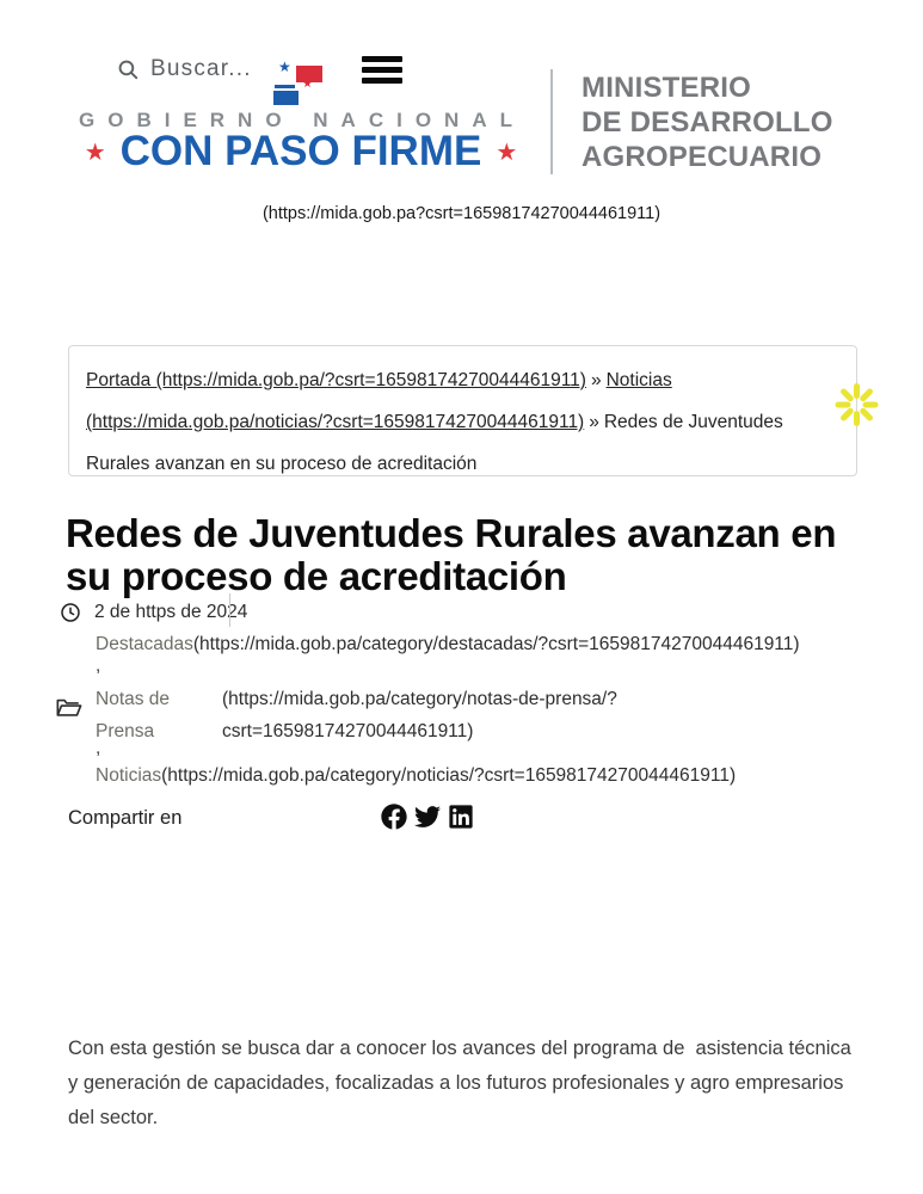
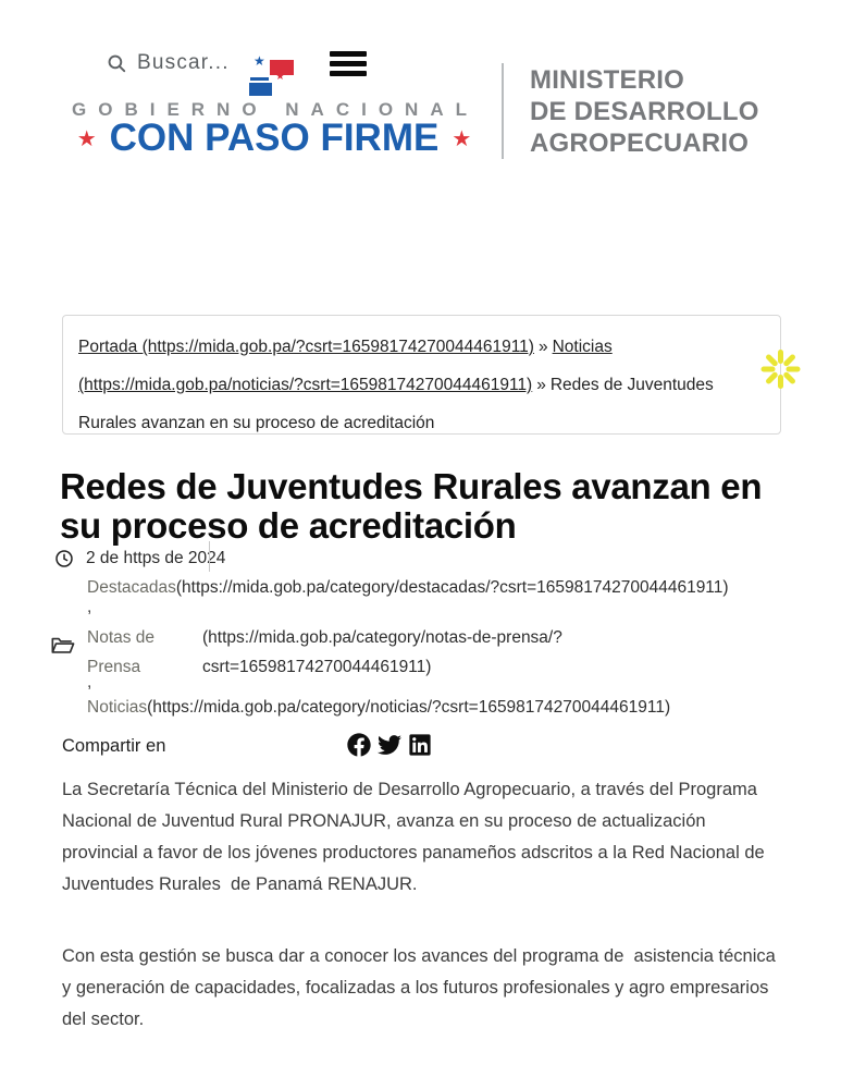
  Buscar...
  ★
  ★
  GOBIERNO NACIONAL
  ★
  CON PASO FIRME
  ★
  MINISTERIO
  DE DESARROLLO
  AGROPECUARIO
- (https://mida.gob.pa?csrt=16598174270044461911)
  Portada (https://mida.gob.pa/?csrt=16598174270044461911) » Noticias (https://mida.gob.pa/noticias/?csrt=16598174270044461911) » Redes de Juventudes Rurales avanzan en su proceso de acreditación
  Redes de Juventudes Rurales avanzan en su proceso de acreditación
  2 de https de 2024
  Destacadas(https://mida.gob.pa/category/destacadas/?csrt=16598174270044461911)
  ,
  Notas de Prensa
  (https://mida.gob.pa/category/notas-de-prensa/?csrt=16598174270044461911)
  ,
  Noticias(https://mida.gob.pa/category/noticias/?csrt=16598174270044461911)
  Compartir en
+ La Secretaría Técnica del Ministerio de Desarrollo Agropecuario, a través del Programa
+ Nacional de Juventud Rural PRONAJUR, avanza en su proceso de actualización
+ provincial a favor de los jóvenes productores panameños adscritos a la Red Nacional de
+ Juventudes Rurales de Panamá RENAJUR.
  Con esta gestión se busca dar a conocer los avances del programa de asistencia técnica
  y generación de capacidades, focalizadas a los futuros profesionales y agro empresarios
  del sector.
